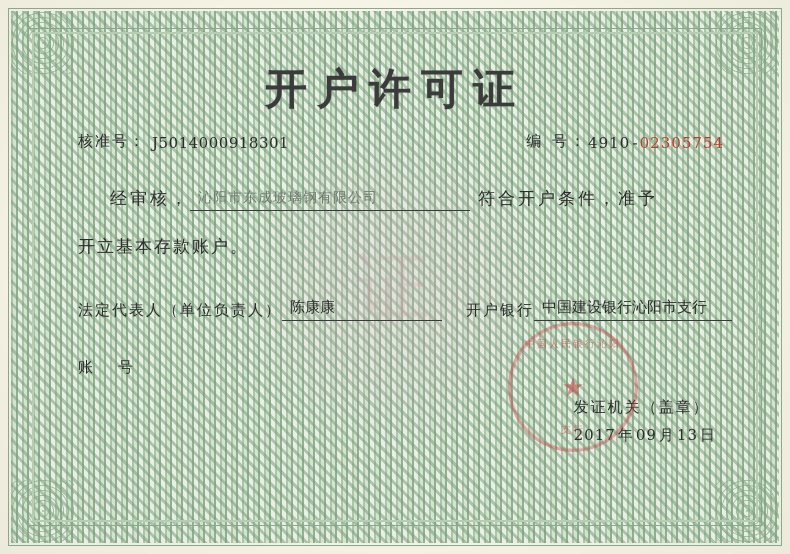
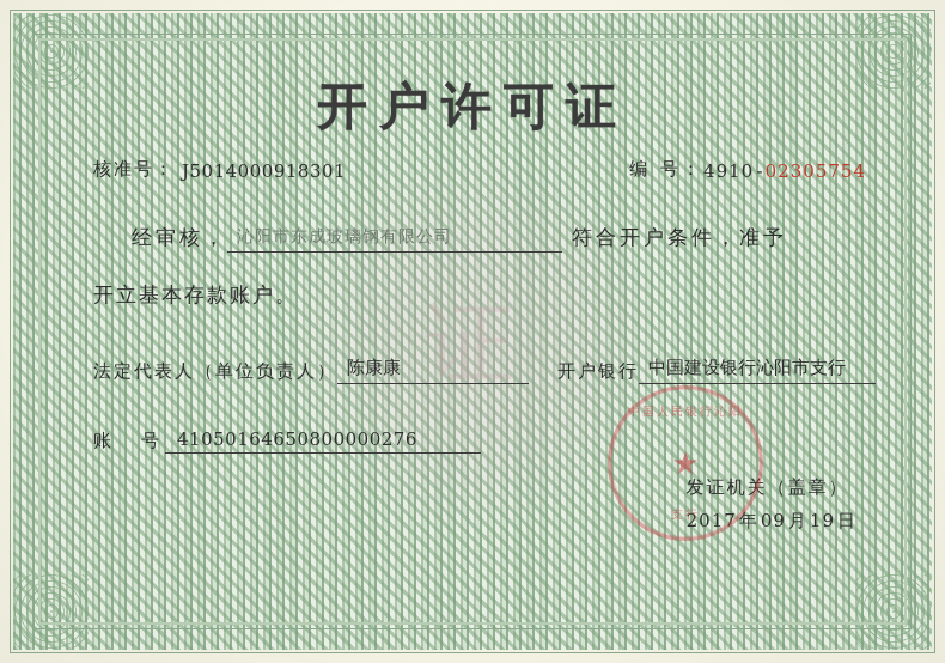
  证
  开户许可证
  核准号：
  J5014000918301
  编 号：
  4910
  -
  02305754
  经审核，
  沁阳市东成玻璃钢有限公司
  符合开户条件，准予
  开立基本存款账户。
  法定代表人（单位负责人）
  陈康康
  开户银行
  中国建设银行沁阳市支行
  账 号
+ 41050164650800000276
  发证机关（盖章）
  2017
  年
  09
  月
- 13
+ 19
  日
  中国人民银行沁阳
  ★
  支行
